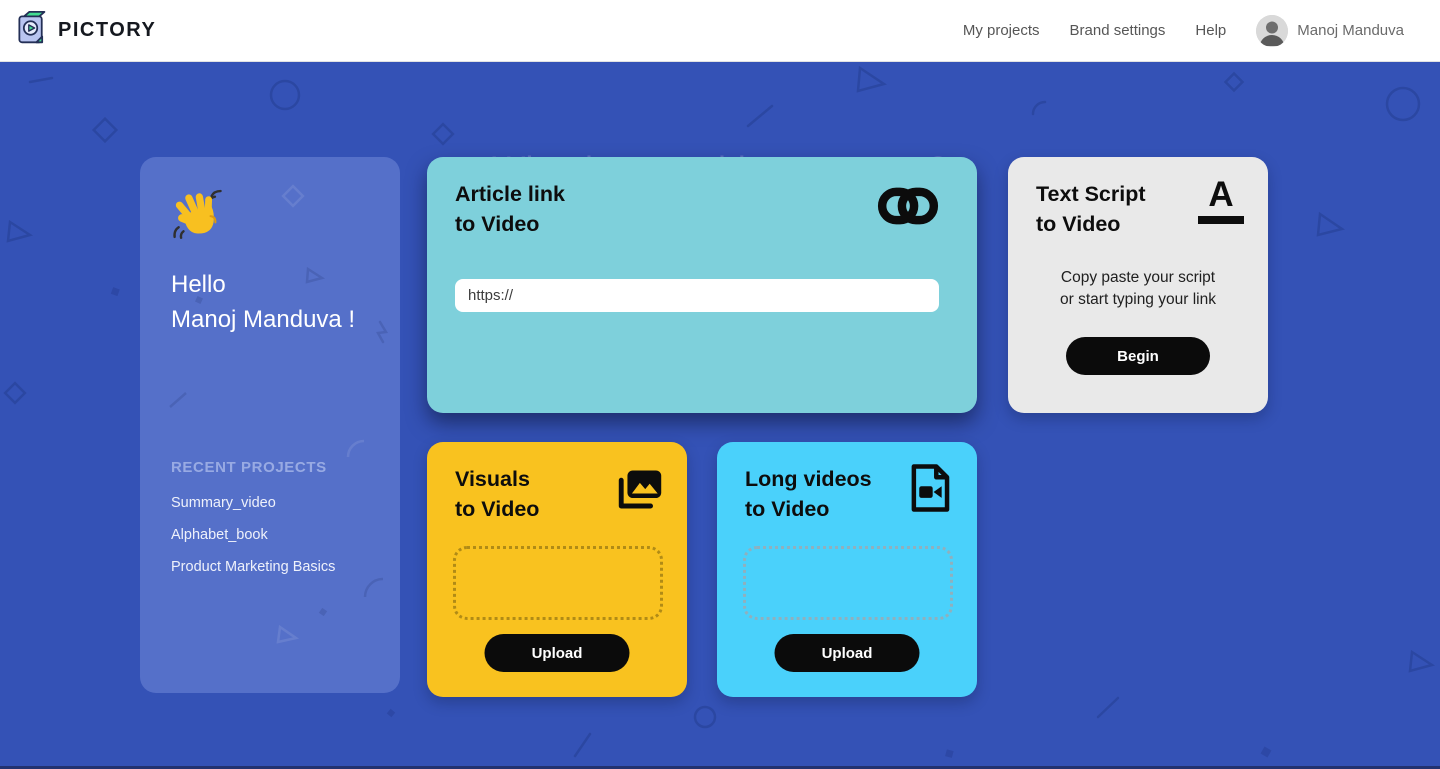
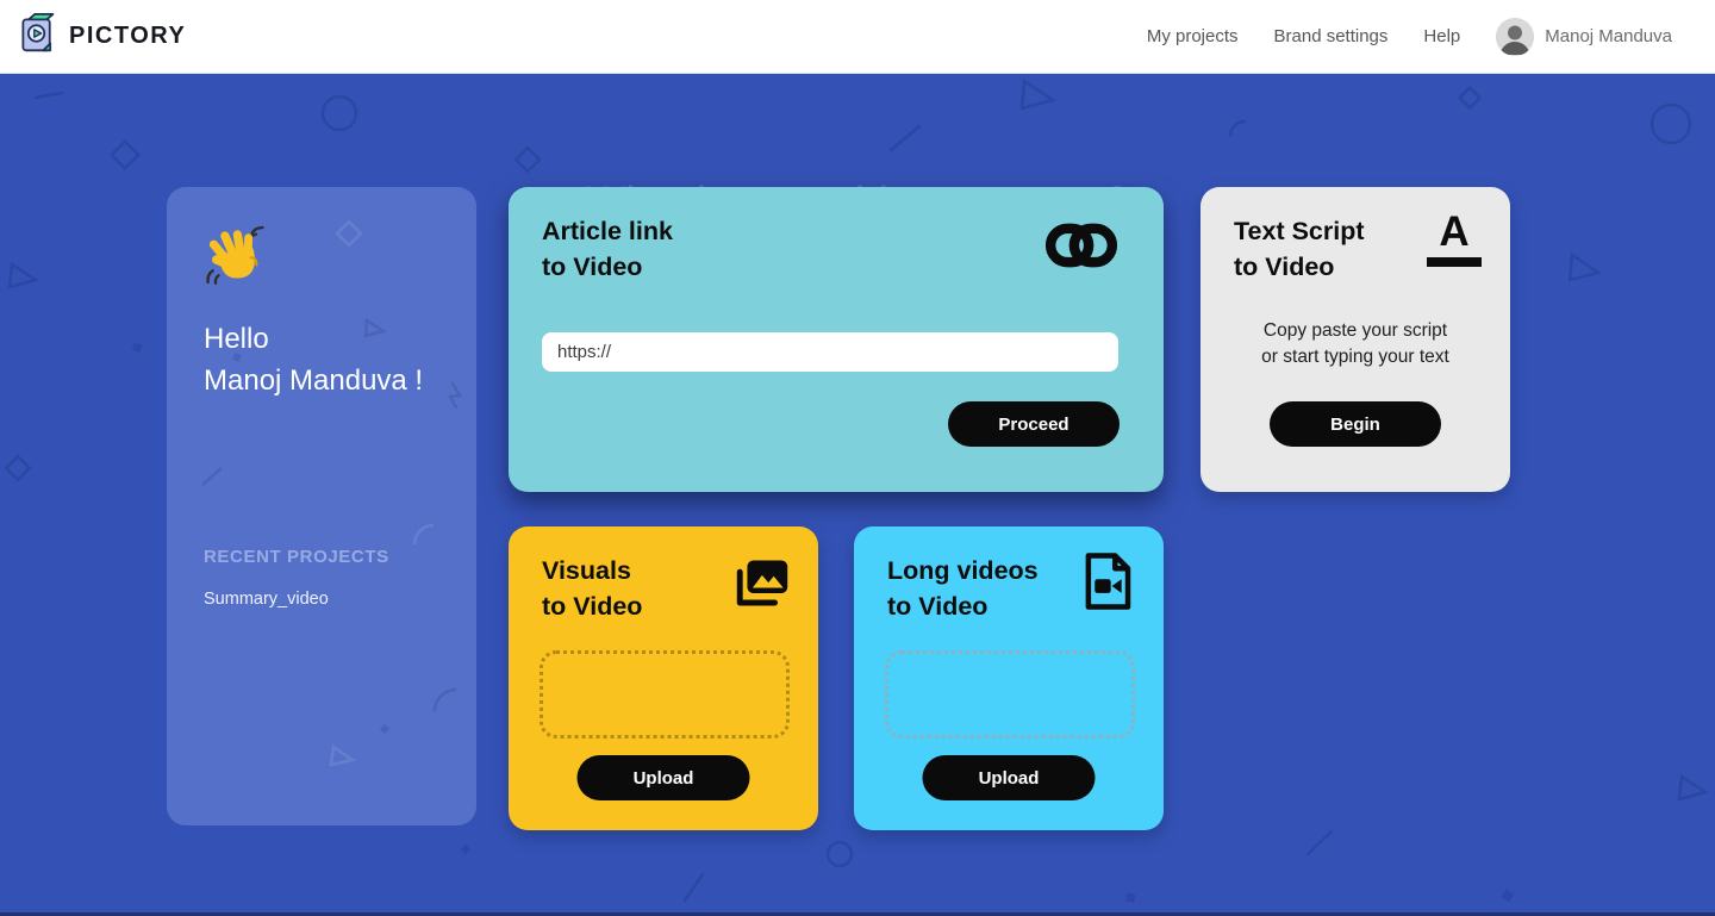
  PICTORY
  My projects
  Brand settings
  Help
  Manoj Manduva
  Hello
  Manoj Manduva !
  RECENT PROJECTS
  Summary_video
- Alphabet_book
- Product Marketing Basics
  Article link
  to Video
  https://
+ Proceed
  Text Script
  to Video
  A
  Copy paste your script
- or start typing your link
+ or start typing your text
  Begin
  Visuals
  to Video
  Upload
  Long videos
  to Video
  Upload
